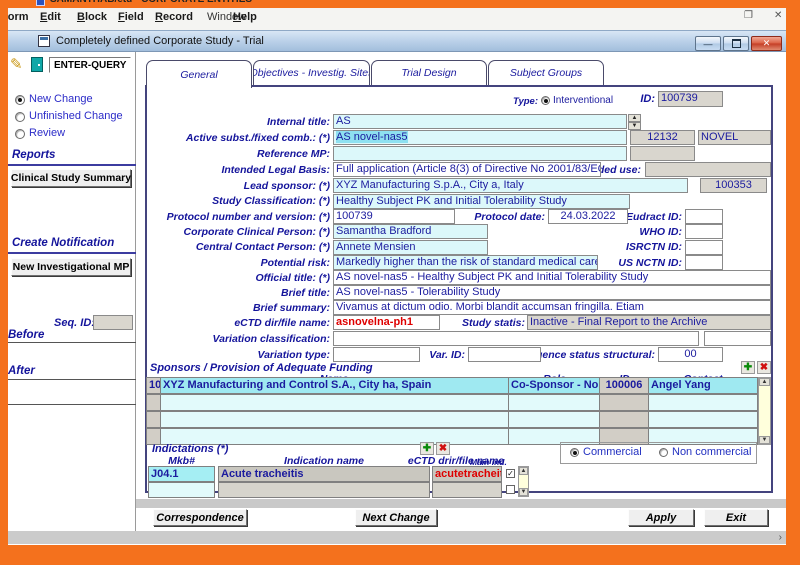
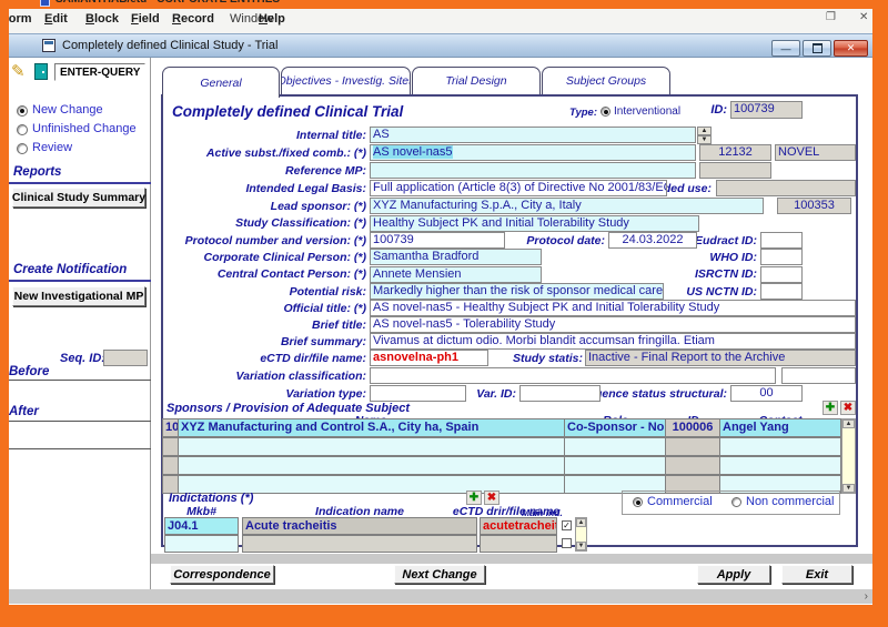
  orm
  Edit
  Block
  Field
  Record
  Window
  Help
  ❐
  ✕
- Completely defined Corporate Study - Trial
+ Completely defined Clinical Study - Trial
  —
  ✕
  ✎
  ENTER-QUERY
  New Change
  Unfinished Change
  Review
  Reports
  Clinical Study Summary
  Create Notification
  New Investigational MP
  Seq. ID
  Before
  After
  General
  Objectives - Investig. Site
  Trial Design
  Subject Groups
+ Completely defined Clinical Trial
  Type:
  Interventional
  ID:
  100739
  Internal title:
  Active subst./fixed comb.: (*)
  Reference MP:
  Intended Legal Basis:
  Lead sponsor: (*)
  Study Classification: (*)
  Protocol number and version: (*)
  Corporate Clinical Person: (*)
  Central Contact Person: (*)
  Potential risk:
  Official title: (*)
  Brief title:
  Brief summary:
  eCTD dir/file name:
  Variation classification:
  Variation type:
  ded use:
  Protocol date:
  Eudract ID:
  WHO ID:
  ISRCTN ID:
  US NCTN ID:
  Study statis:
  Var. ID:
  ence status structural:
  AS
  AS novel-nas5
  12132
  NOVEL
  Full application (Article 8(3) of Directive No 2001/83/E
  XYZ Manufacturing S.p.A., City a, Italy
  100353
  Healthy Subject PK and Initial Tolerability Study
  100739
  24.03.2022
  Samantha Bradford
  Annete Mensien
- Markedly higher than the risk of standard medical care
+ Markedly higher than the risk of sponsor medical care
  AS novel-nas5 - Healthy Subject PK and Initial Tolerability Study
  AS novel-nas5 - Tolerability Study
  Vivamus at dictum odio. Morbi blandit accumsan fringilla. Etiam
  asnovelna-ph1
  Inactive - Final Report to the Archive
  00
- Sponsors / Provision of Adequate Funding
+ Sponsors / Provision of Adequate Subject
  ✚
  ✖
  10
  XYZ Manufacturing and Control S.A., City ha, Spain
  Co-Sponsor - No
  100006
  Angel Yang
  Indictations (*)
  ✚
  ✖
  Mkb#
  Indication name
  eCTD drir/file name
  Main ind.
  J04.1
  Acute tracheitis
  acutetracheit
  ✓
  Commercial
  Non commercial
  Correspondence
  Next Change
  Apply
  Exit
  ›
